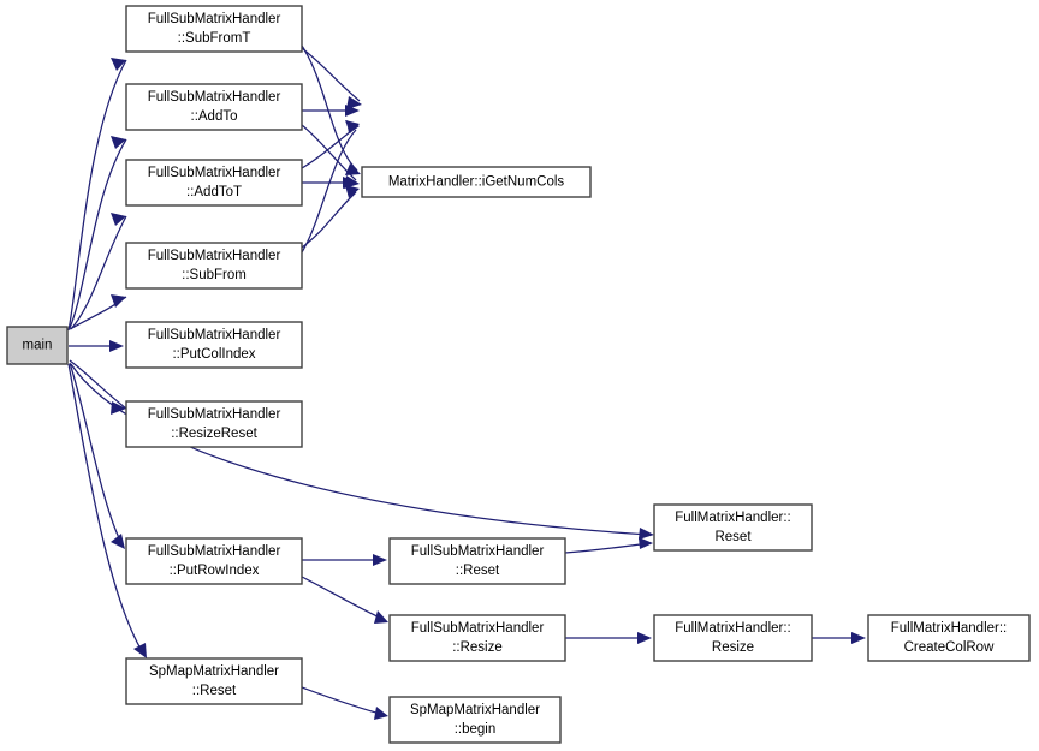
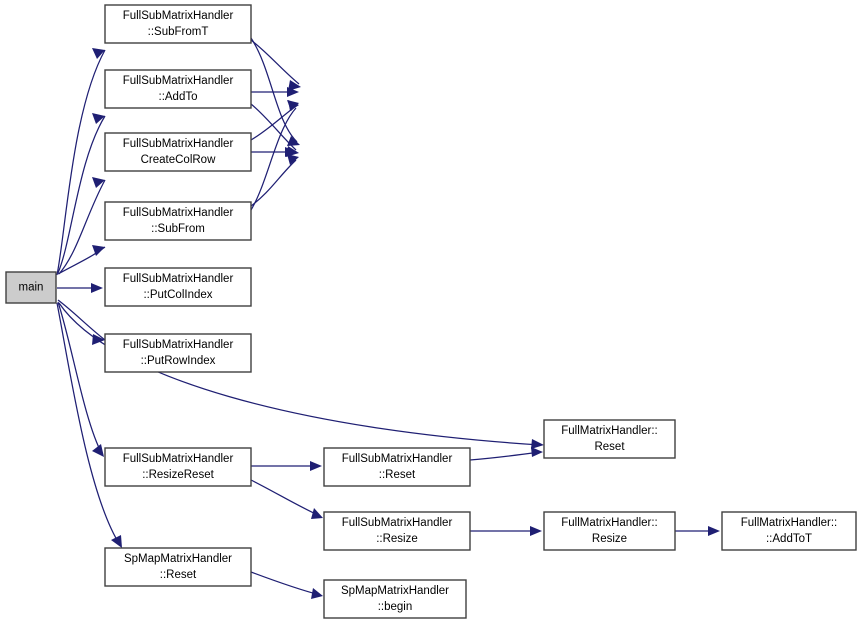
  main
  FullSubMatrixHandler
  ::SubFromT
  FullSubMatrixHandler
  ::AddTo
  FullSubMatrixHandler
- ::AddToT
+ CreateColRow
  FullSubMatrixHandler
  ::SubFrom
  FullSubMatrixHandler
  ::PutColIndex
  FullSubMatrixHandler
- ::ResizeReset
+ ::PutRowIndex
  FullSubMatrixHandler
- ::PutRowIndex
+ ::ResizeReset
  SpMapMatrixHandler
  ::Reset
- MatrixHandler::iGetNumCols
  FullSubMatrixHandler
  ::Reset
  FullSubMatrixHandler
  ::Resize
  SpMapMatrixHandler
  ::begin
  FullMatrixHandler::
  Reset
  FullMatrixHandler::
  Resize
  FullMatrixHandler::
- CreateColRow
+ ::AddToT
